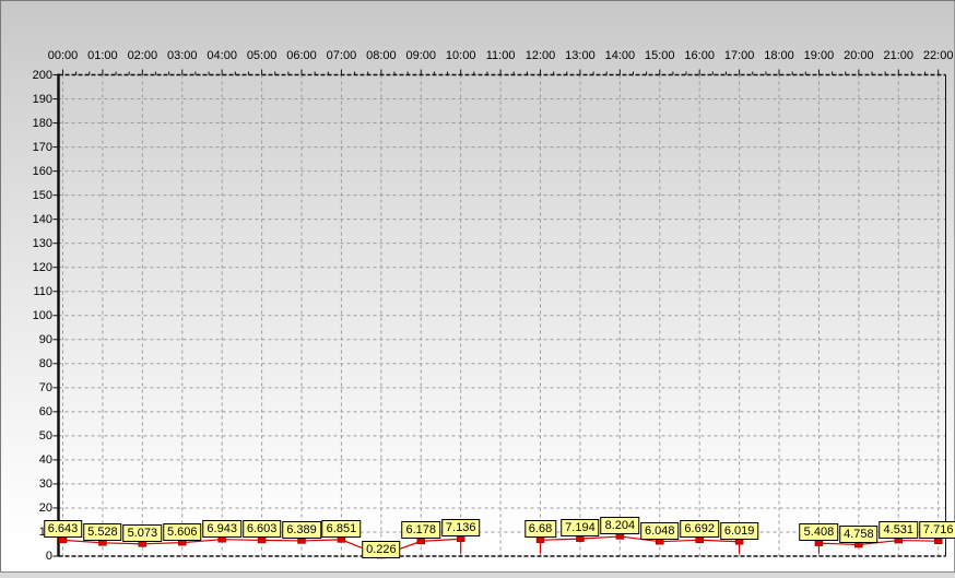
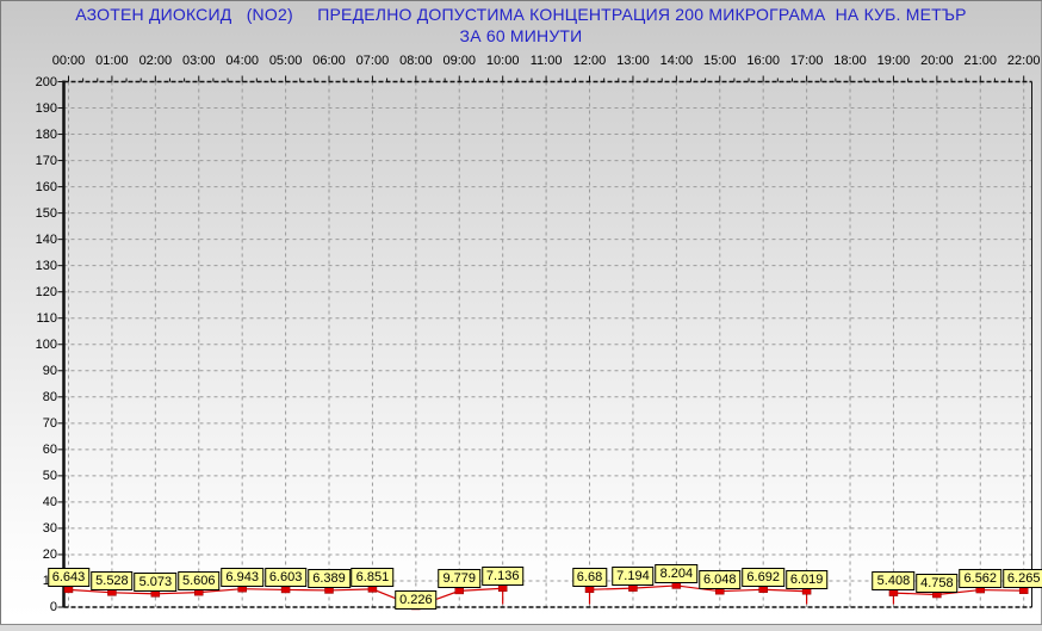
+ АЗОТЕН ДИОКСИД (NO2) ПРЕДЕЛНО ДОПУСТИМА КОНЦЕНТРАЦИЯ 200 МИКРОГРАМА НА КУБ. МЕТЪР
+ ЗА 60 МИНУТИ
  00:00
  01:00
  02:00
  03:00
  04:00
  05:00
  06:00
  07:00
  08:00
  09:00
  10:00
  11:00
  12:00
  13:00
  14:00
  15:00
  16:00
  17:00
  18:00
  19:00
  20:00
  21:00
  22:00
  0
  20
  30
  40
  50
  60
  70
  80
  90
  100
  110
  120
  130
  140
  150
  160
  170
  180
  190
  200
  6.643
  5.528
  5.073
  5.606
  6.943
  6.603
  6.389
  6.851
  0.226
- 6.178
+ 9.779
  7.136
  6.68
  7.194
  8.204
  6.048
  6.692
  6.019
  5.408
  4.758
- 4.531
+ 6.562
- 7.716
+ 6.265
